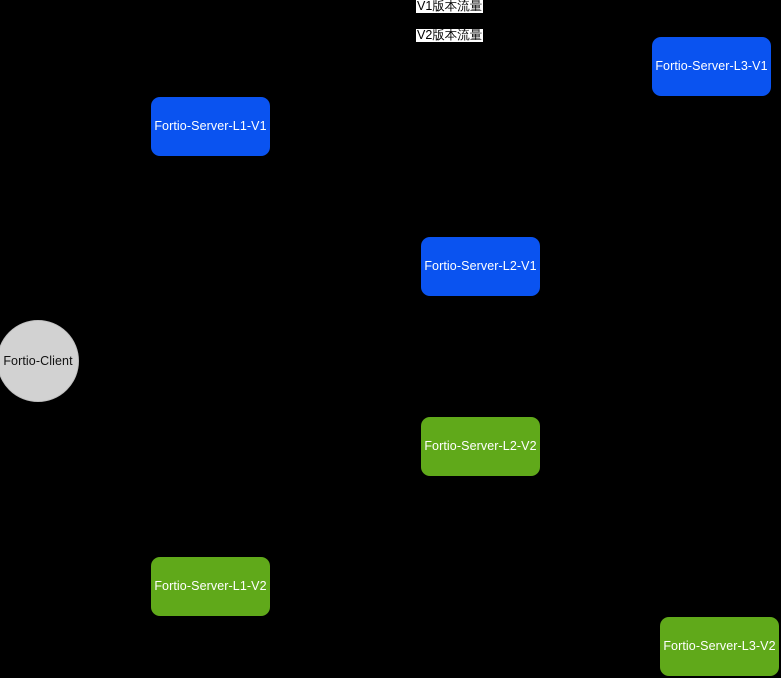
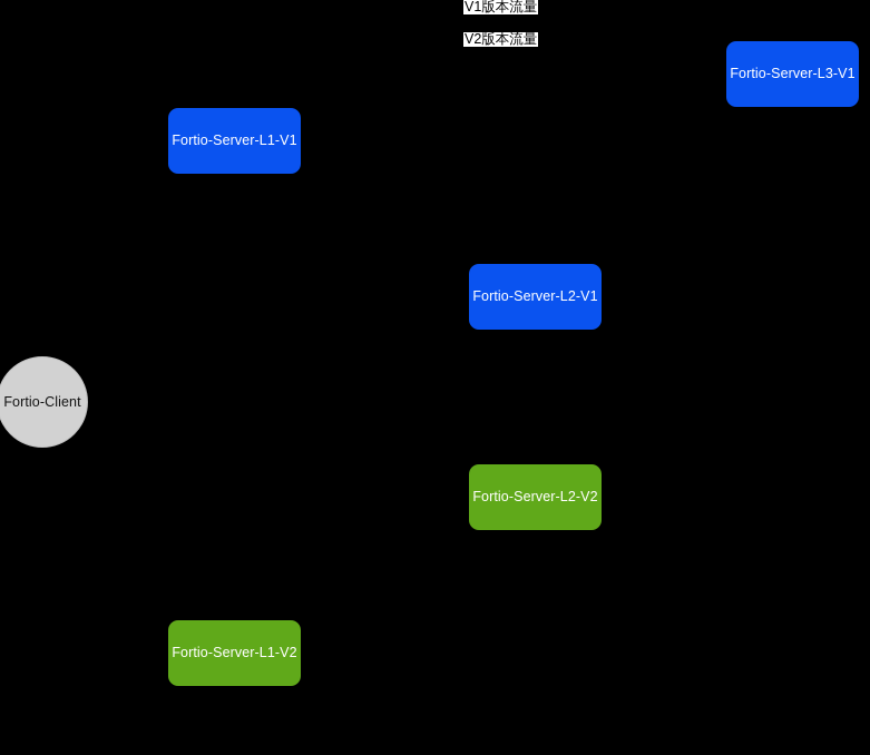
  Fortio-Client
  Fortio-Server-L1-V1
  Fortio-Server-L2-V1
  Fortio-Server-L3-V1
  Fortio-Server-L1-V2
  Fortio-Server-L2-V2
- Fortio-Server-L3-V2
  V1版本流量
  V2版本流量
